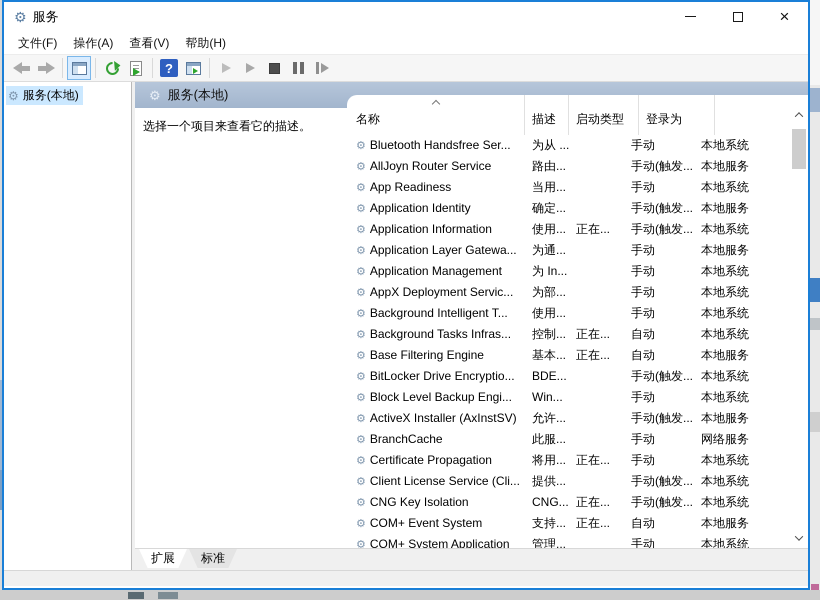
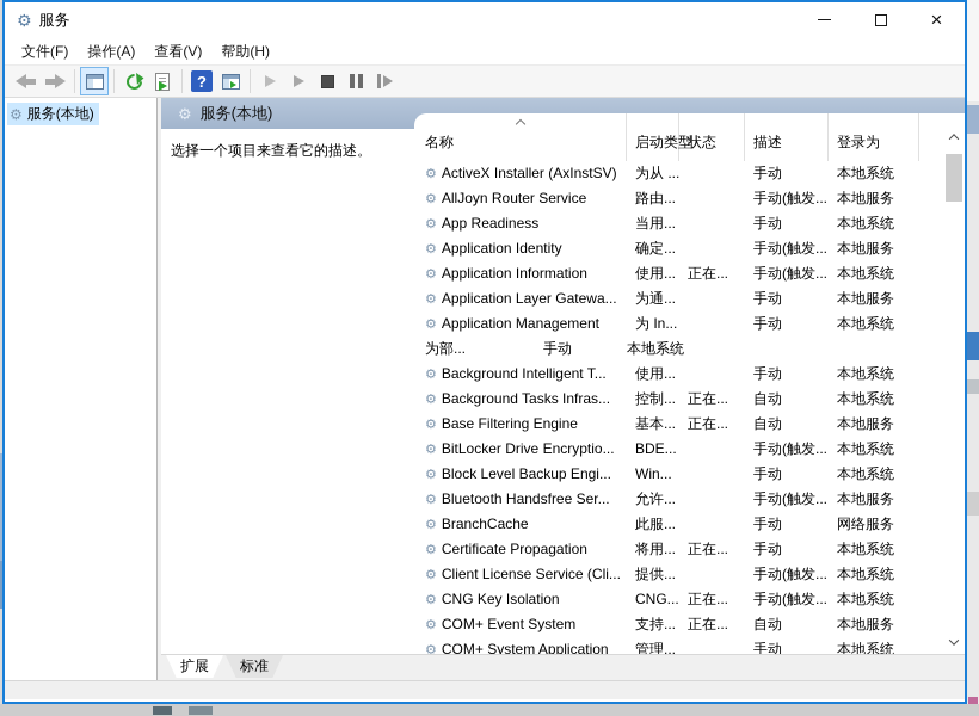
  ⚙
  服务
  ×
  文件(F)
  操作(A)
  查看(V)
  帮助(H)
  ?
  ⚙
  服务(本地)
  ⚙
  服务(本地)
  选择一个项目来查看它的描述。
  名称
- 描述
+ 启动类型
+ 状态
- 启动类型
+ 描述
  登录为
- ⚙ Bluetooth Handsfree Ser...
+ ⚙ ActiveX Installer (AxInstSV)
  为从 ...
  手动
  本地系统
  ⚙ AllJoyn Router Service
  路由...
  手动(触发...
  本地服务
  ⚙ App Readiness
  当用...
  手动
  本地系统
  ⚙ Application Identity
  确定...
  手动(触发...
  本地服务
  ⚙ Application Information
  使用...
  正在...
  手动(触发...
  本地系统
  ⚙ Application Layer Gatewa...
  为通...
  手动
  本地服务
  ⚙ Application Management
  为 In...
  手动
  本地系统
- ⚙ AppX Deployment Servic...
  为部...
  手动
  本地系统
  ⚙ Background Intelligent T...
  使用...
  手动
  本地系统
  ⚙ Background Tasks Infras...
  控制...
  正在...
  自动
  本地系统
  ⚙ Base Filtering Engine
  基本...
  正在...
  自动
  本地服务
  ⚙ BitLocker Drive Encryptio...
  BDE...
  手动(触发...
  本地系统
  ⚙ Block Level Backup Engi...
  Win...
  手动
  本地系统
- ⚙ ActiveX Installer (AxInstSV)
+ ⚙ Bluetooth Handsfree Ser...
  允许...
  手动(触发...
  本地服务
  ⚙ BranchCache
  此服...
  手动
  网络服务
  ⚙ Certificate Propagation
  将用...
  正在...
  手动
  本地系统
  ⚙ Client License Service (Cli...
  提供...
  手动(触发...
  本地系统
  ⚙ CNG Key Isolation
  CNG...
  正在...
  手动(触发...
  本地系统
  ⚙ COM+ Event System
  支持...
  正在...
  自动
  本地服务
  ⚙ COM+ System Application
  管理...
  手动
  本地系统
  扩展
  标准
